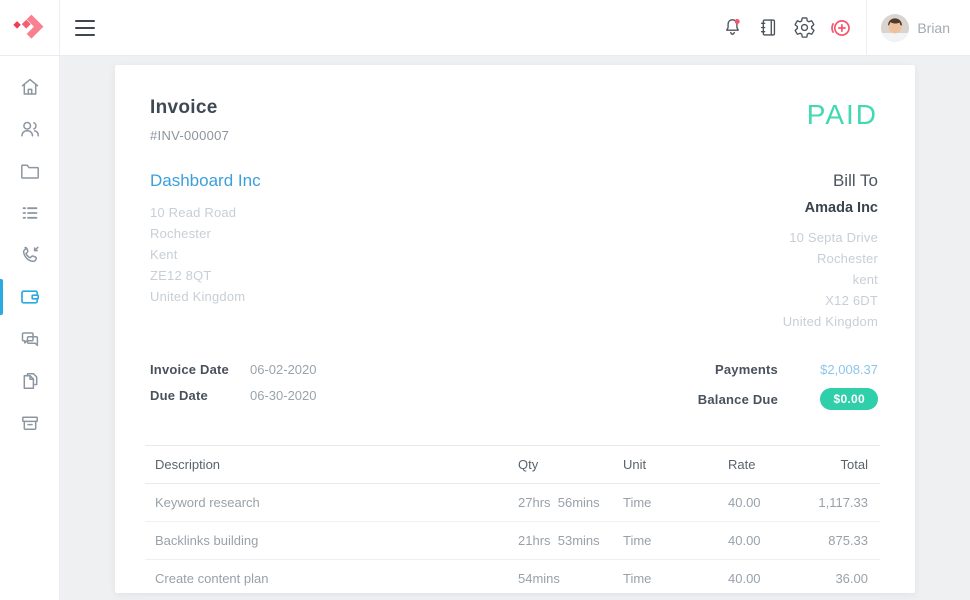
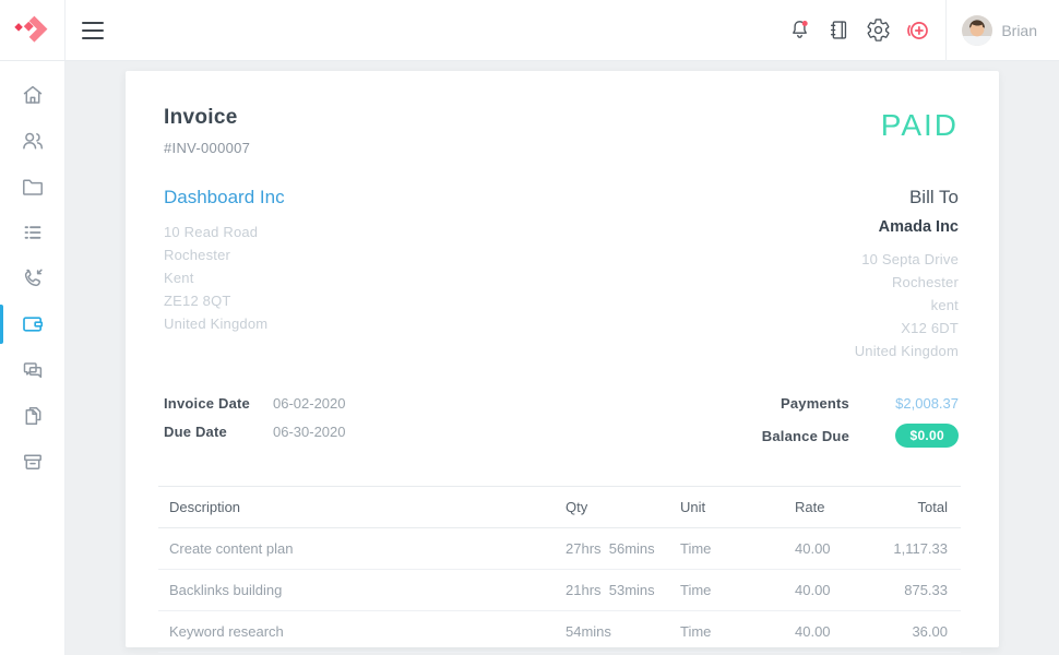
  Brian
  Invoice
  #INV-000007
  PAID
  Dashboard Inc
  10 Read Road
  Rochester
  Kent
  ZE12 8QT
  United Kingdom
  Bill To
  Amada Inc
  10 Septa Drive
  Rochester
  kent
  X12 6DT
  United Kingdom
  Invoice Date
  06-02-2020
  Due Date
  06-30-2020
  Payments
  $2,008.37
  Balance Due
  $0.00
  Description	Qty	Unit	Rate	Total
- Keyword research	27hrs 56mins	Time	40.00	1,117.33
+ Create content plan	27hrs 56mins	Time	40.00	1,117.33
  Backlinks building	21hrs 53mins	Time	40.00	875.33
- Create content plan	54mins	Time	40.00	36.00
+ Keyword research	54mins	Time	40.00	36.00
